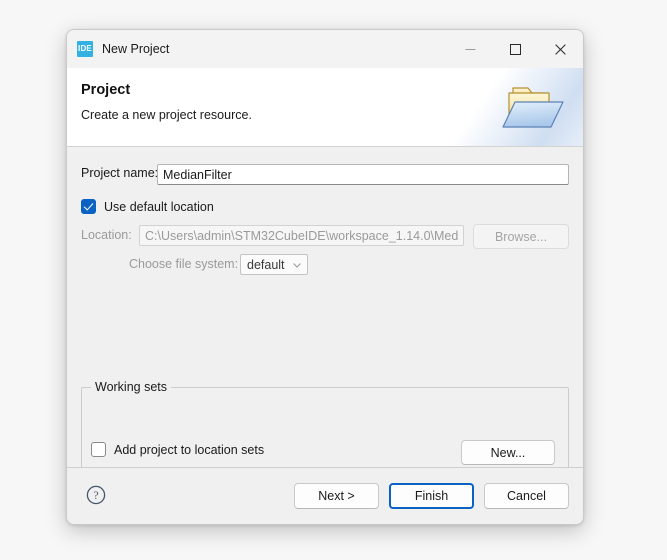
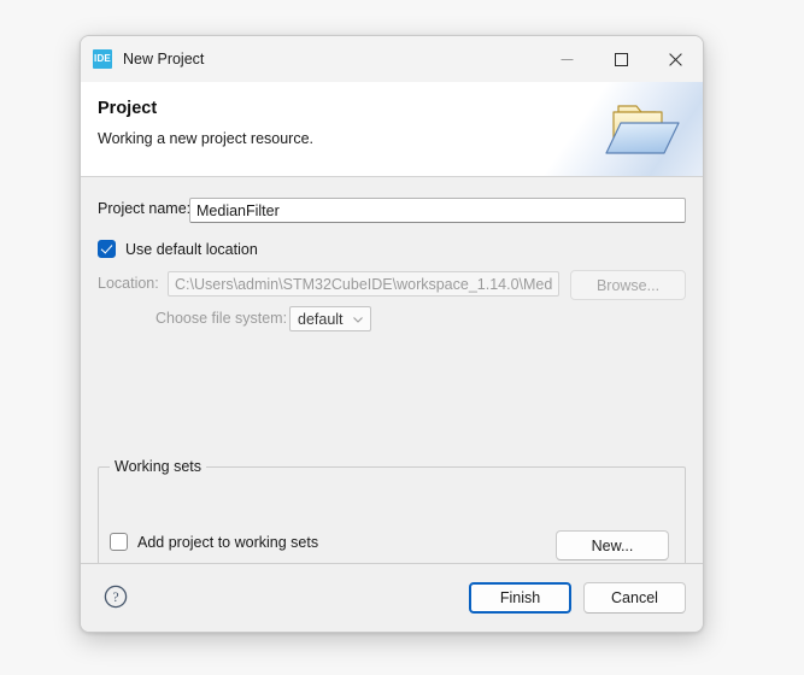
  IDE
  New Project
  Project
- Create a new project resource.
+ Working a new project resource.
  Project name
  MedianFilter
  Use default location
  Location:
  C:\Users\admin\STM32CubeIDE\workspace_1.14.0\Med
  Browse...
  Choose file system:
  default
  Working sets
- Add project to location sets
+ Add project to working sets
  New...
  ?
- Next >
  Finish
  Cancel
